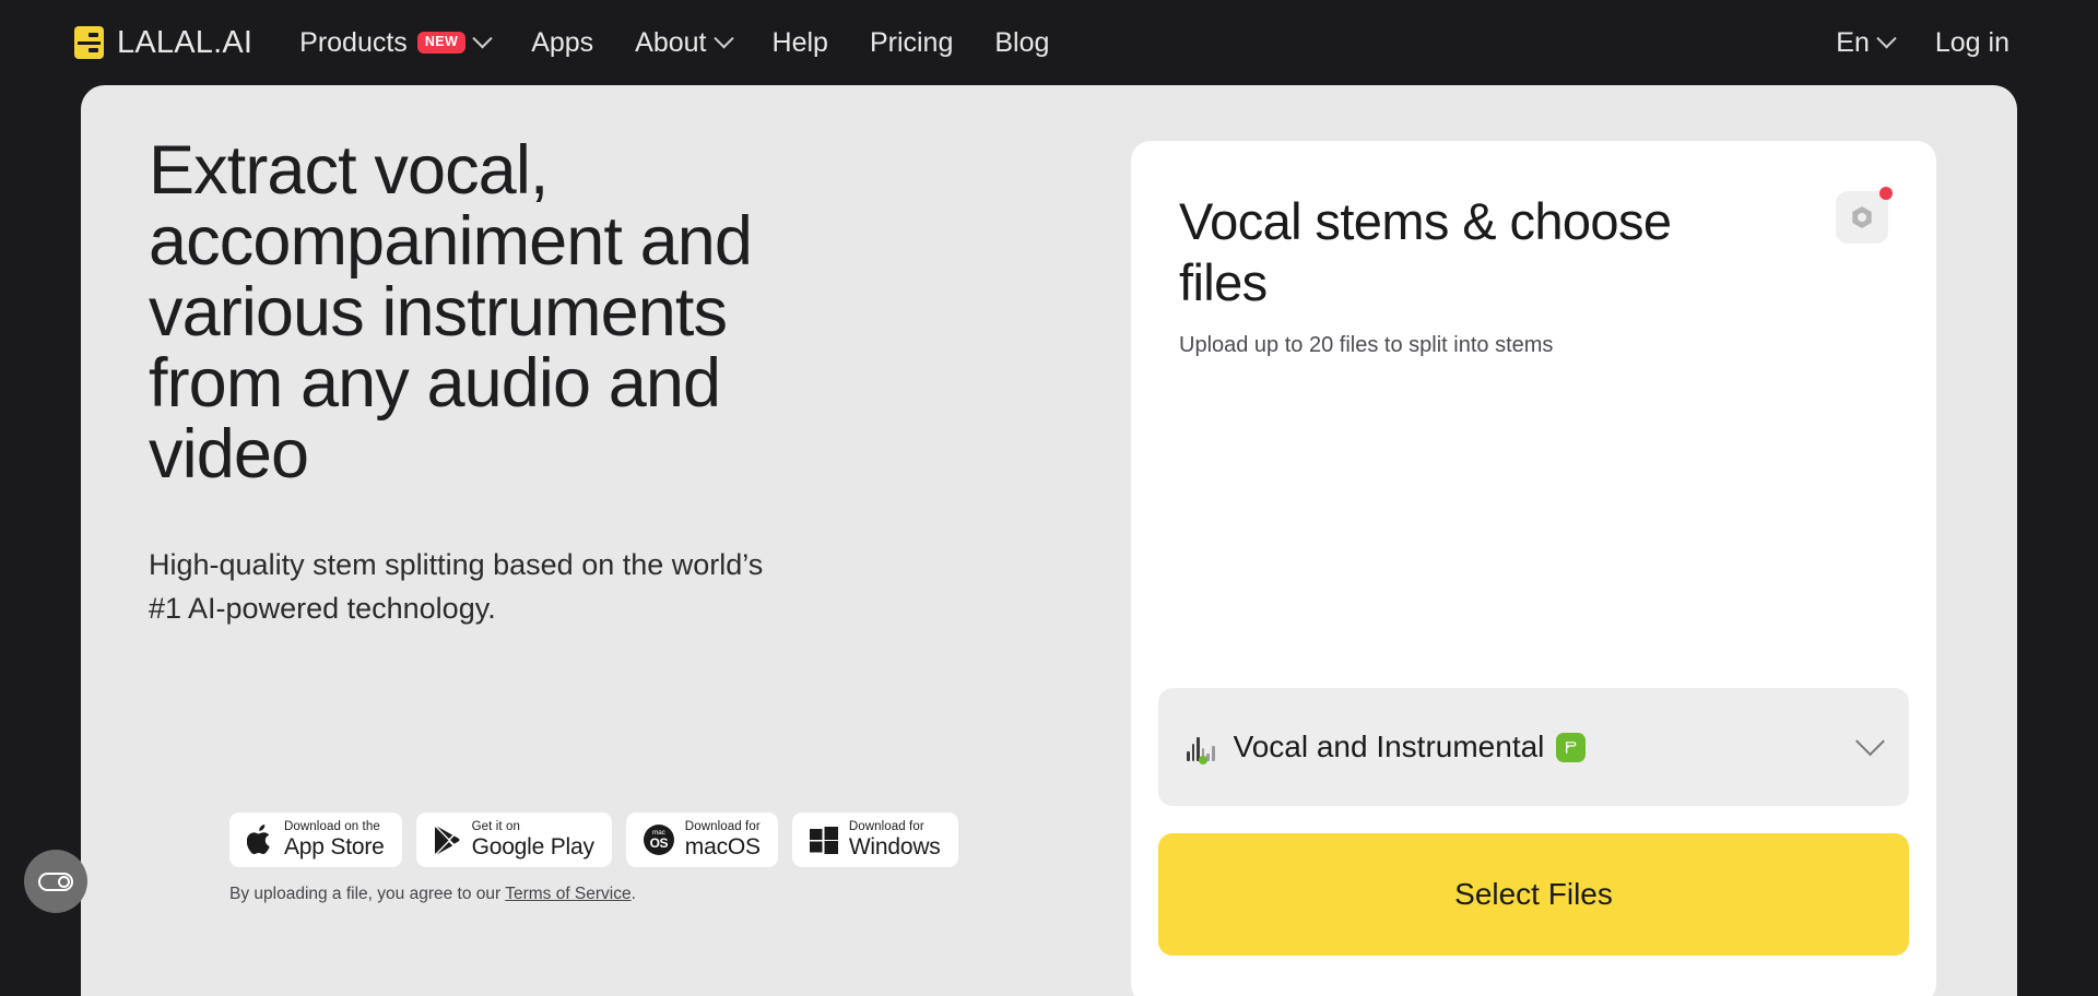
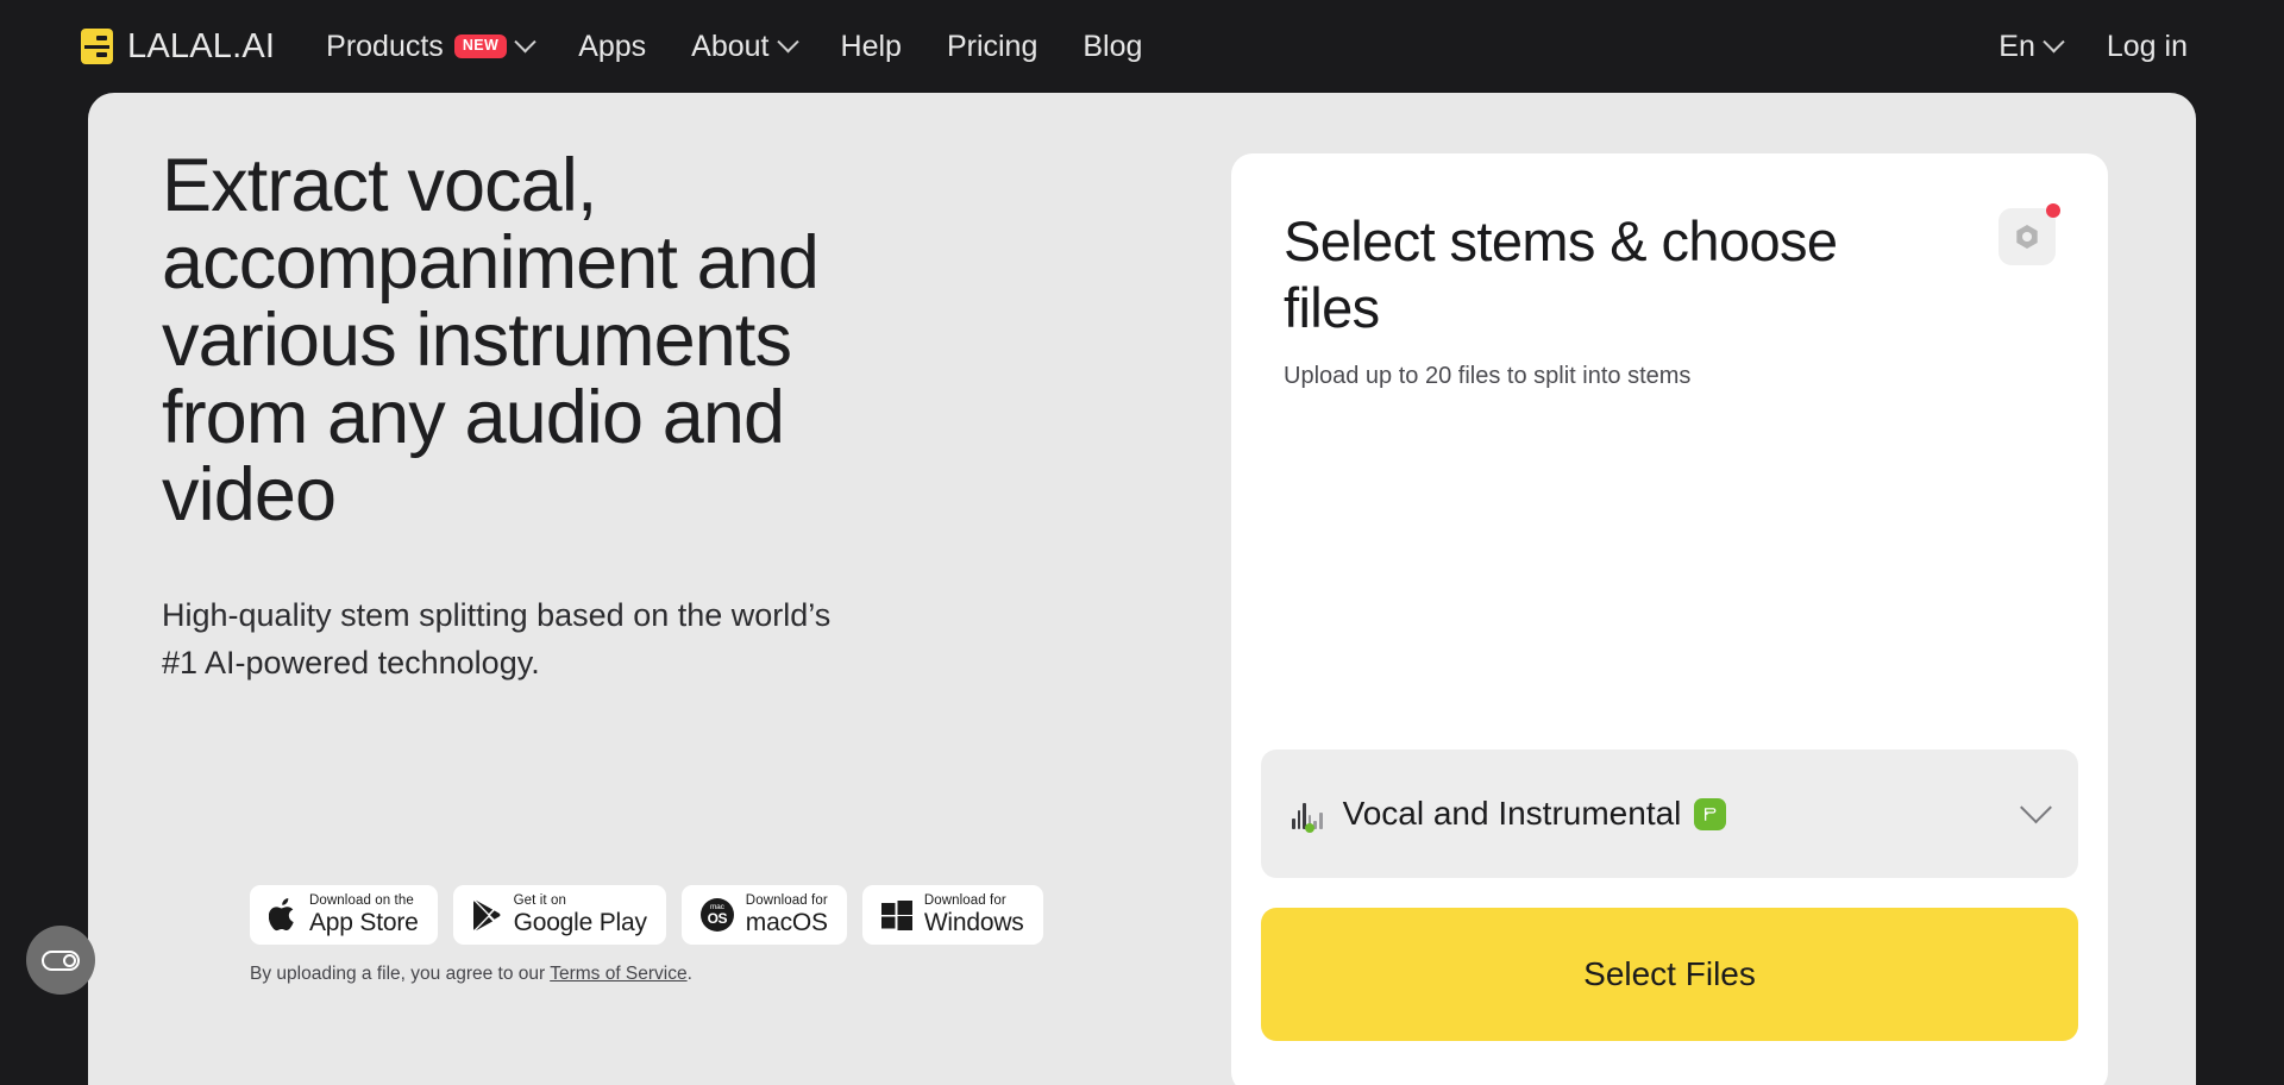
  LALAL.AI
  Products
  NEW
  Apps
  About
  Help
  Pricing
  Blog
  En
  Log in
  Extract vocal, accompaniment and various instruments from any audio and video
  High-quality stem splitting based on the world’s #1 AI-powered technology.
  Download on the
  App Store
  Get it on
  Google Play
  OS
  Download for
  macOS
  Download for
  Windows
  By uploading a file, you agree to our Terms of Service.
- Vocal stems & choose files
+ Select stems & choose files
  Upload up to 20 files to split into stems
  Vocal and Instrumental
  Select Files
